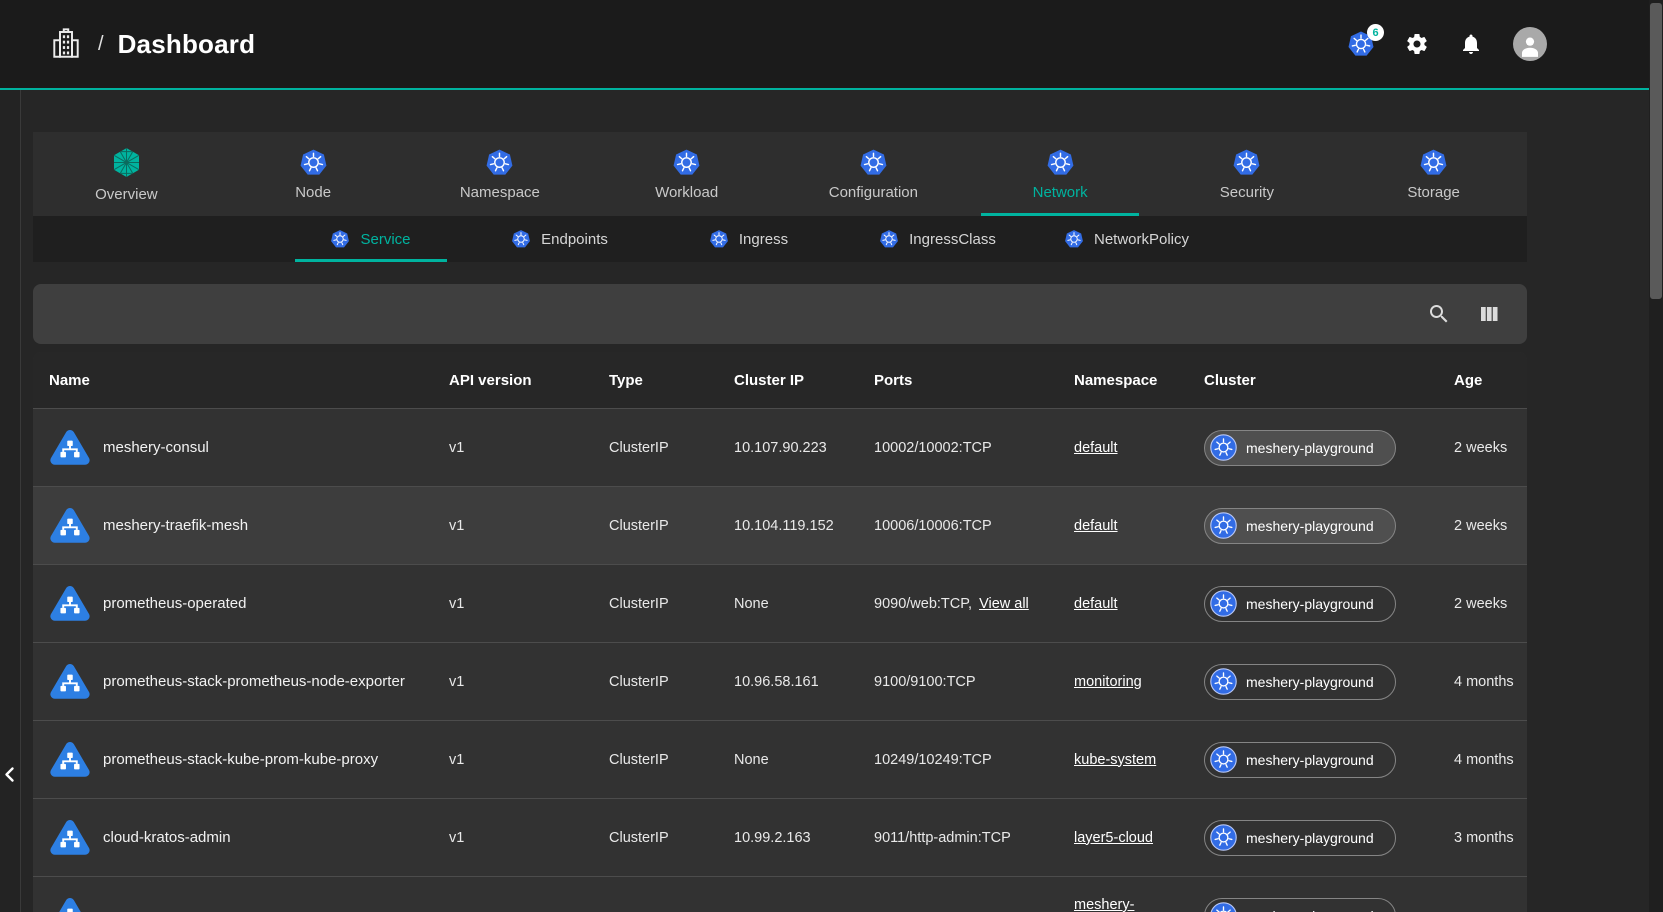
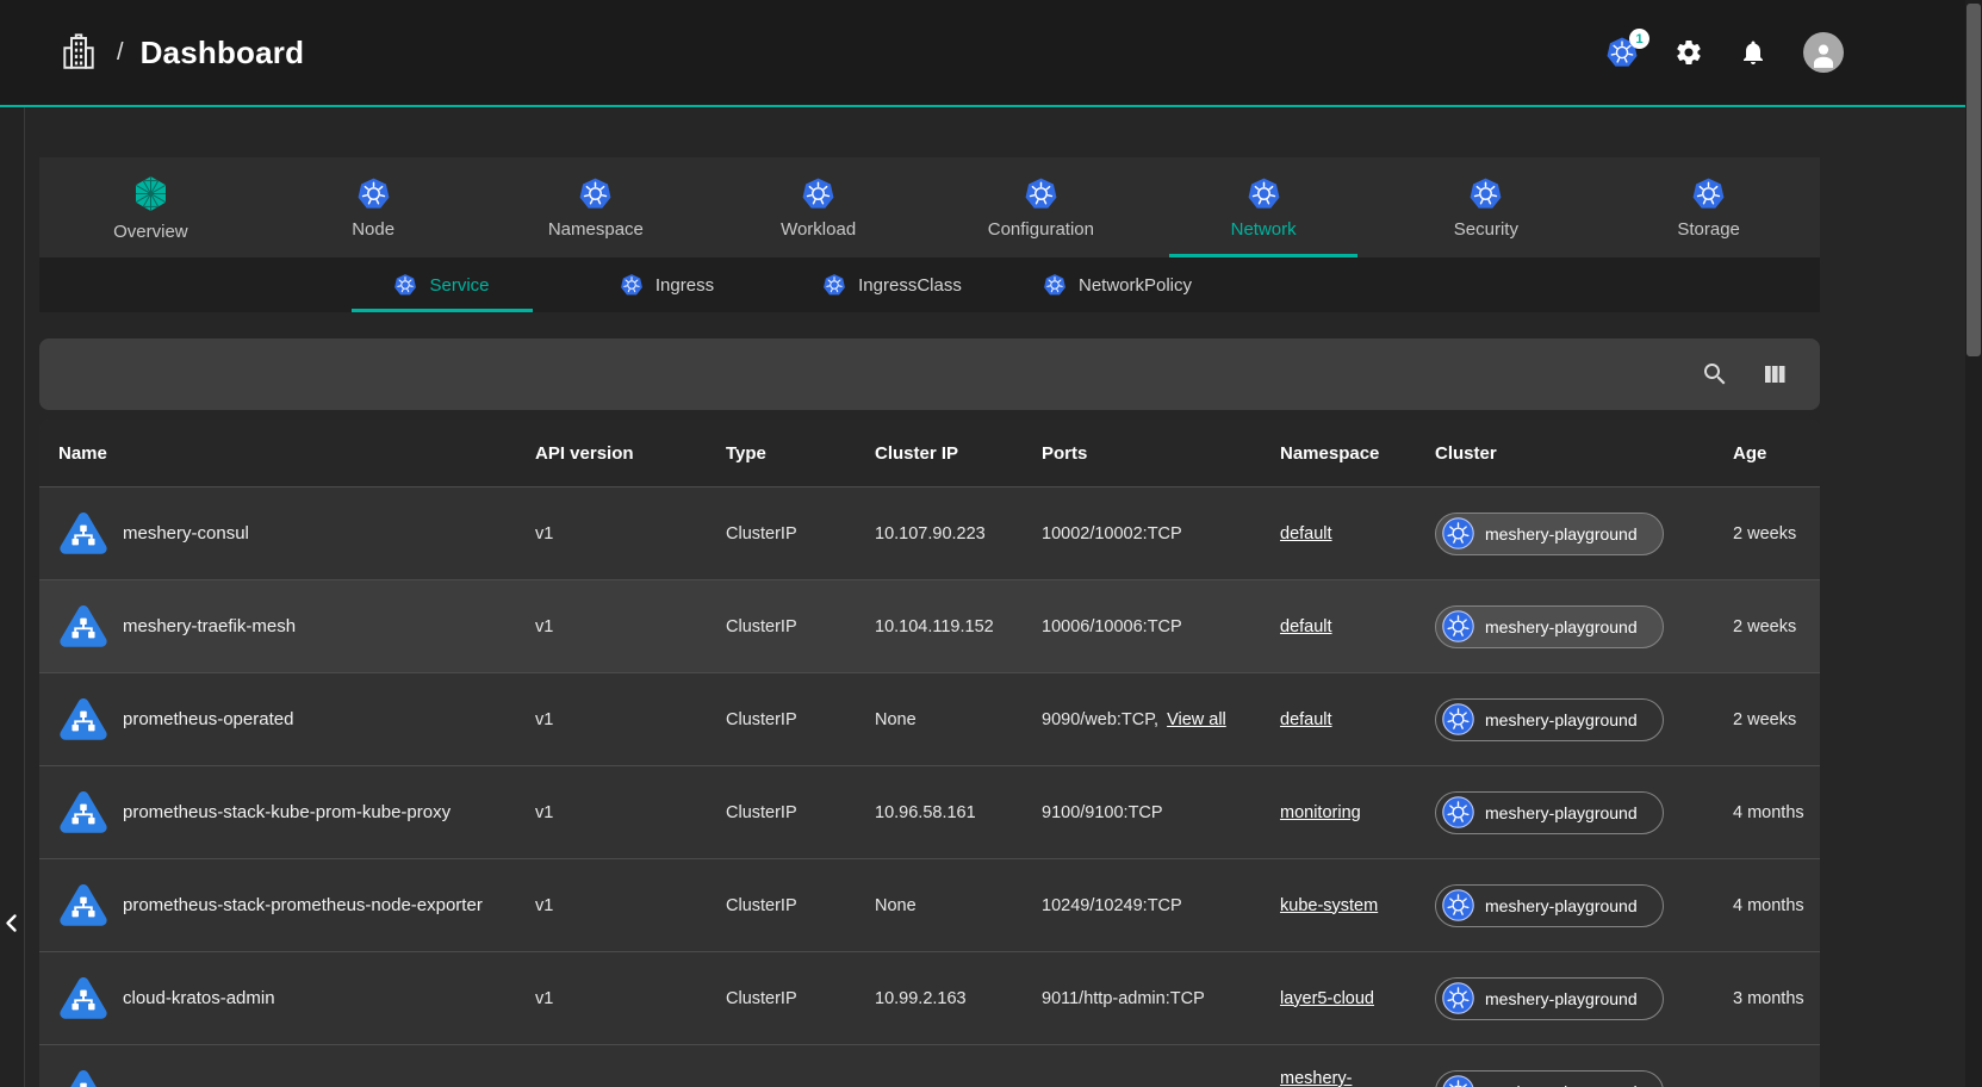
  /
  Dashboard
- 6
+ 1
  Overview
  Node
  Namespace
  Workload
  Configuration
  Network
  Security
  Storage
  Service
- Endpoints
  Ingress
  IngressClass
  NetworkPolicy
  Name
  API version
  Type
  Cluster IP
  Ports
  Namespace
  Cluster
  Age
  meshery-consul
  v1
  ClusterIP
  10.107.90.223
  10002/10002:TCP
  default
  meshery-playground
  2 weeks
  meshery-traefik-mesh
  v1
  ClusterIP
  10.104.119.152
  10006/10006:TCP
  default
  meshery-playground
  2 weeks
  prometheus-operated
  v1
  ClusterIP
  None
  9090/web:TCP, View all
  default
  meshery-playground
  2 weeks
- prometheus-stack-prometheus-node-exporter
+ prometheus-stack-kube-prom-kube-proxy
  v1
  ClusterIP
  10.96.58.161
  9100/9100:TCP
  monitoring
  meshery-playground
  4 months
- prometheus-stack-kube-prom-kube-proxy
+ prometheus-stack-prometheus-node-exporter
  v1
  ClusterIP
  None
  10249/10249:TCP
  kube-system
  meshery-playground
  4 months
  cloud-kratos-admin
  v1
  ClusterIP
  10.99.2.163
  9011/http-admin:TCP
  layer5-cloud
  meshery-playground
  3 months
  meshery-
